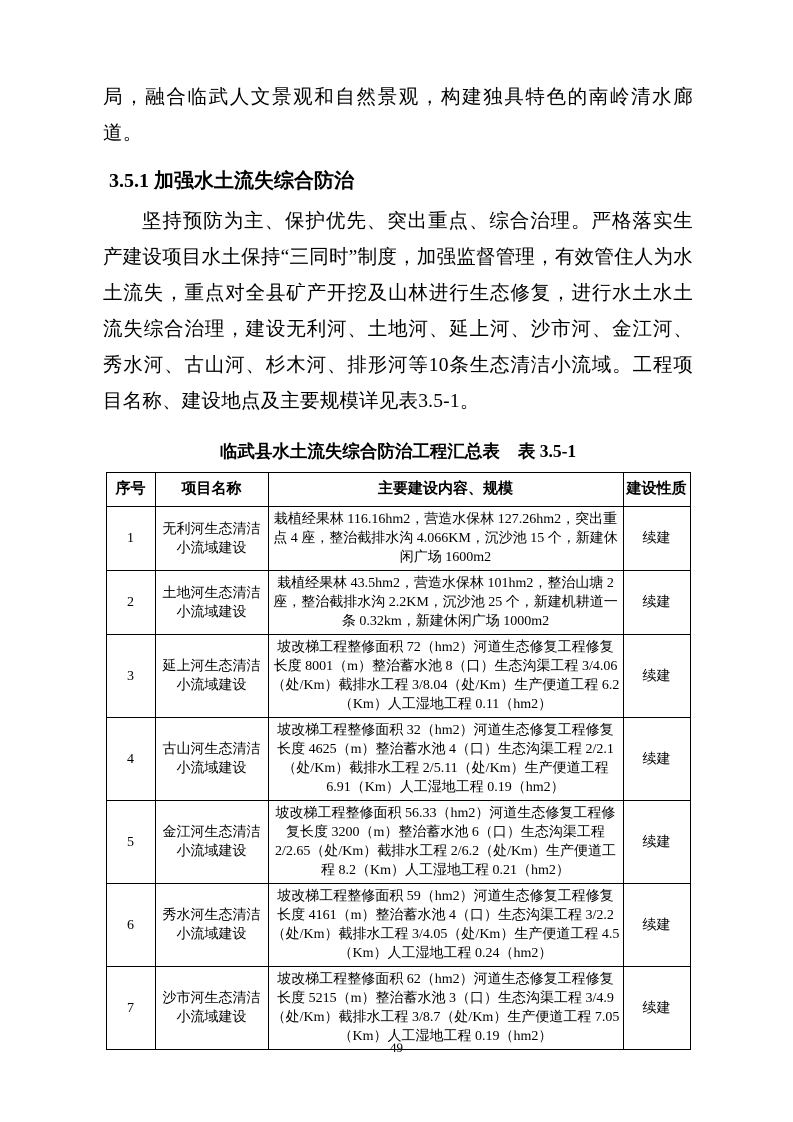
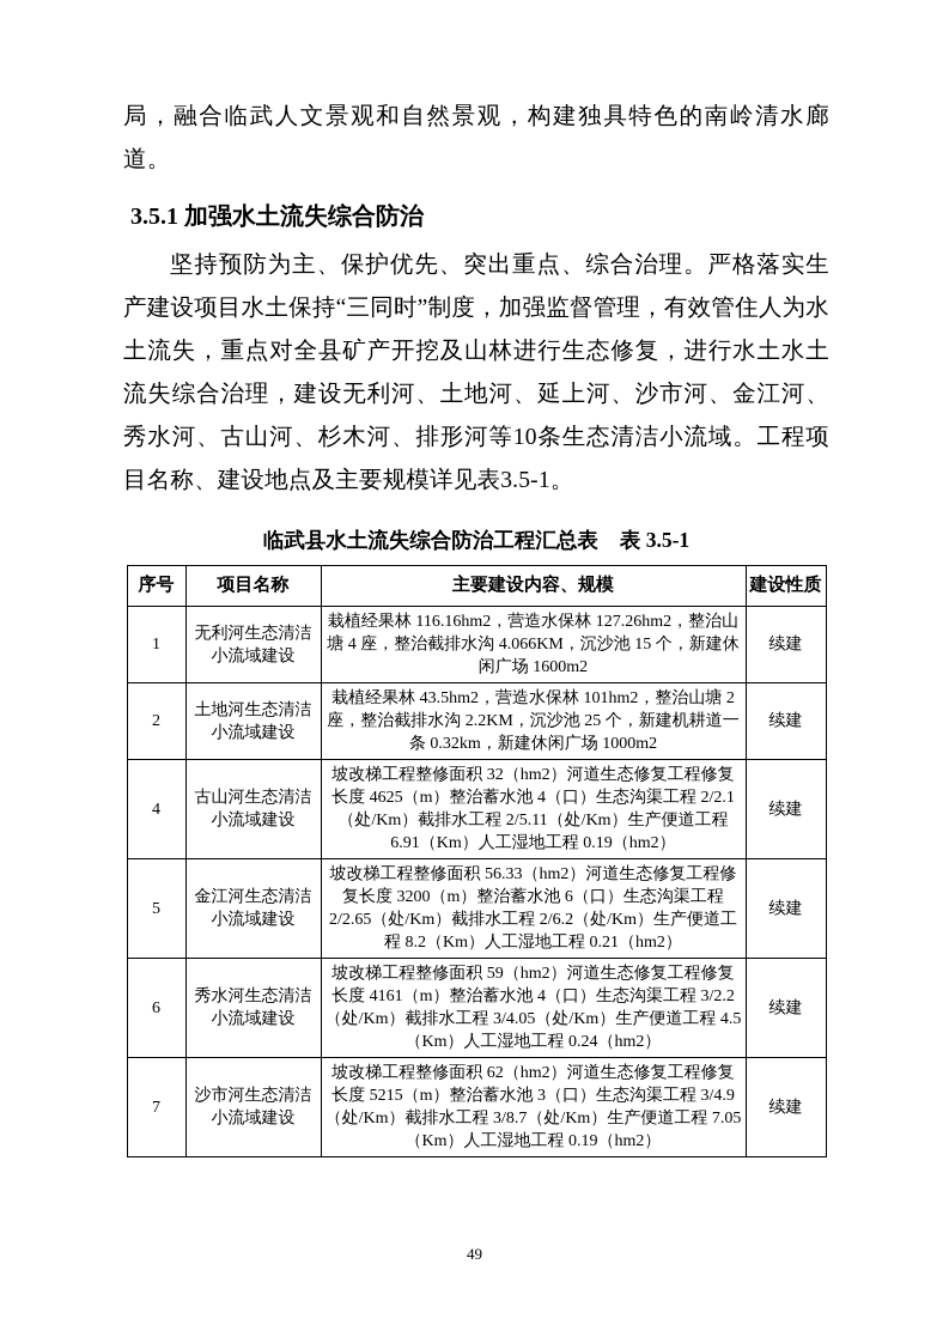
  局，融合临武人文景观和自然景观，构建独具特色的南岭清水廊道。
  3.5.1 加强水土流失综合防治
  坚持预防为主、保护优先、突出重点、综合治理。严格落实生产建设项目水土保持“三同时”制度，加强监督管理，有效管住人为水土流失，重点对全县矿产开挖及山林进行生态修复，进行水土水土流失综合治理，建设无利河、土地河、延上河、沙市河、金江河、秀水河、古山河、杉木河、排形河等10条生态清洁小流域。工程项目名称、建设地点及主要规模详见表3.5-1。
  临武县水土流失综合防治工程汇总表 表 3.5-1
  序号	项目名称	主要建设内容、规模	建设性质
- 1	无利河生态清洁 小流域建设	栽植经果林 116.16hm2，营造水保林 127.26hm2，突出重点 4 座，整治截排水沟 4.066KM，沉沙池 15 个，新建休闲广场 1600m2	续建
+ 1	无利河生态清洁 小流域建设	栽植经果林 116.16hm2，营造水保林 127.26hm2，整治山塘 4 座，整治截排水沟 4.066KM，沉沙池 15 个，新建休闲广场 1600m2	续建
  2	土地河生态清洁 小流域建设	栽植经果林 43.5hm2，营造水保林 101hm2，整治山塘 2 座，整治截排水沟 2.2KM，沉沙池 25 个，新建机耕道一条 0.32km，新建休闲广场 1000m2	续建
- 3	延上河生态清洁 小流域建设	坡改梯工程整修面积 72（hm2）河道生态修复工程修复长度 8001（m）整治蓄水池 8（口）生态沟渠工程 3/4.06（处/Km）截排水工程 3/8.04（处/Km）生产便道工程 6.2（Km）人工湿地工程 0.11（hm2）	续建
  4	古山河生态清洁 小流域建设	坡改梯工程整修面积 32（hm2）河道生态修复工程修复长度 4625（m）整治蓄水池 4（口）生态沟渠工程 2/2.1（处/Km）截排水工程 2/5.11（处/Km）生产便道工程 6.91（Km）人工湿地工程 0.19（hm2）	续建
  5	金江河生态清洁 小流域建设	坡改梯工程整修面积 56.33（hm2）河道生态修复工程修复长度 3200（m）整治蓄水池 6（口）生态沟渠工程 2/2.65（处/Km）截排水工程 2/6.2（处/Km）生产便道工程 8.2（Km）人工湿地工程 0.21（hm2）	续建
  6	秀水河生态清洁 小流域建设	坡改梯工程整修面积 59（hm2）河道生态修复工程修复长度 4161（m）整治蓄水池 4（口）生态沟渠工程 3/2.2（处/Km）截排水工程 3/4.05（处/Km）生产便道工程 4.5（Km）人工湿地工程 0.24（hm2）	续建
  7	沙市河生态清洁 小流域建设	坡改梯工程整修面积 62（hm2）河道生态修复工程修复长度 5215（m）整治蓄水池 3（口）生态沟渠工程 3/4.9（处/Km）截排水工程 3/8.7（处/Km）生产便道工程 7.05（Km）人工湿地工程 0.19（hm2）	续建
  49
